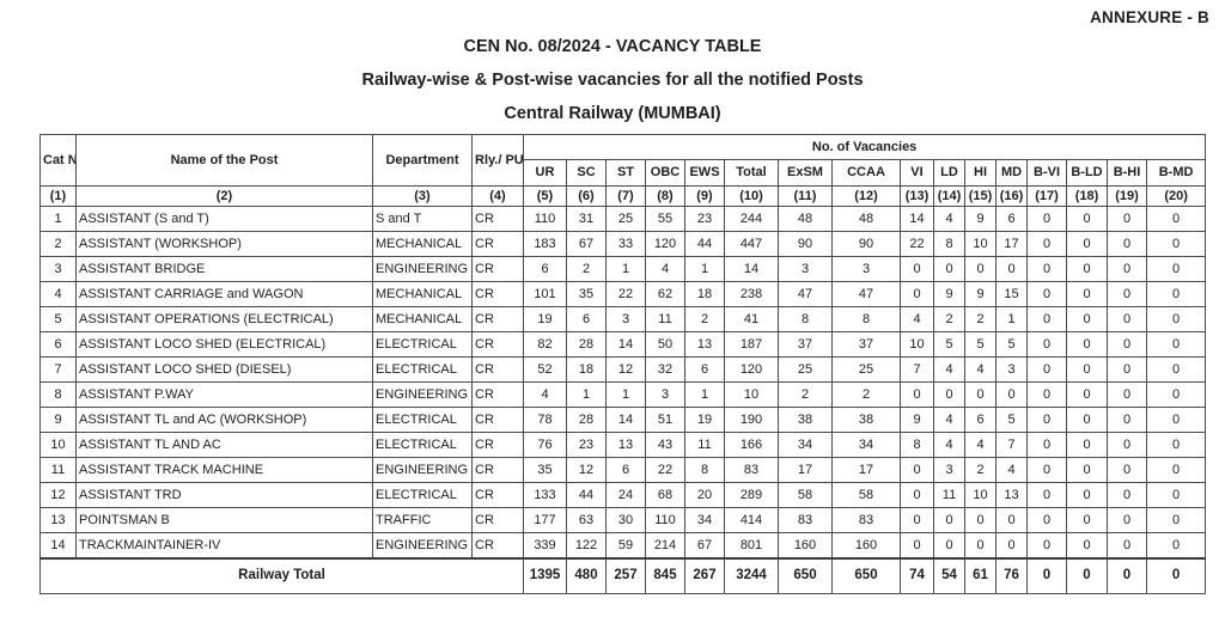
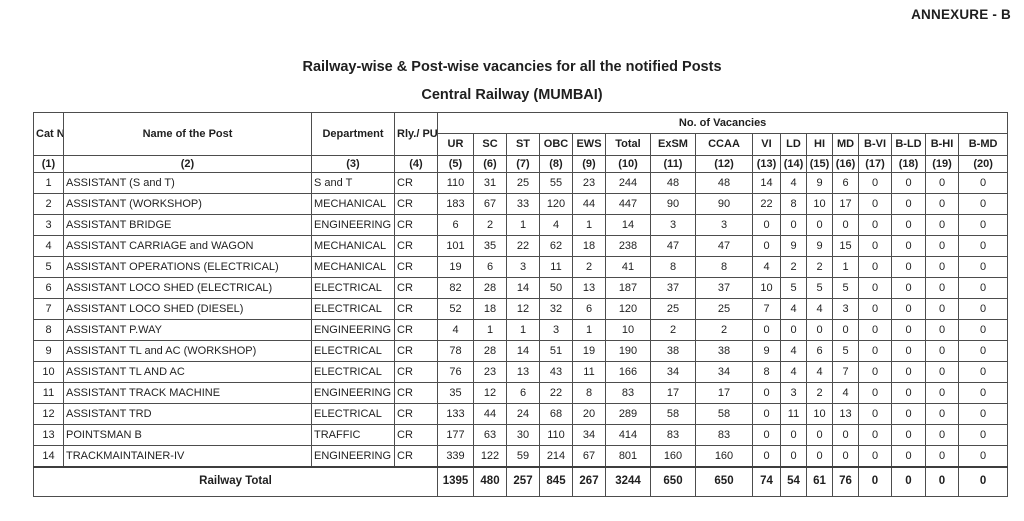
  ANNEXURE - B
- CEN No. 08/2024 - VACANCY TABLE
  Railway-wise & Post-wise vacancies for all the notified Posts
  Central Railway (MUMBAI)
  Cat N	Name of the Post	Department	Rly./ PU	No. of Vacancies
  UR	SC	ST	OBC	EWS	Total	ExSM	CCAA	VI	LD	HI	MD	B-VI	B-LD	B-HI	B-MD
  (1)	(2)	(3)	(4)	(5)	(6)	(7)	(8)	(9)	(10)	(11)	(12)	(13)	(14)	(15)	(16)	(17)	(18)	(19)	(20)
  1	ASSISTANT (S and T)	S and T	CR	110	31	25	55	23	244	48	48	14	4	9	6	0	0	0	0
  2	ASSISTANT (WORKSHOP)	MECHANICAL	CR	183	67	33	120	44	447	90	90	22	8	10	17	0	0	0	0
  3	ASSISTANT BRIDGE	ENGINEERING	CR	6	2	1	4	1	14	3	3	0	0	0	0	0	0	0	0
  4	ASSISTANT CARRIAGE and WAGON	MECHANICAL	CR	101	35	22	62	18	238	47	47	0	9	9	15	0	0	0	0
  5	ASSISTANT OPERATIONS (ELECTRICAL)	MECHANICAL	CR	19	6	3	11	2	41	8	8	4	2	2	1	0	0	0	0
  6	ASSISTANT LOCO SHED (ELECTRICAL)	ELECTRICAL	CR	82	28	14	50	13	187	37	37	10	5	5	5	0	0	0	0
  7	ASSISTANT LOCO SHED (DIESEL)	ELECTRICAL	CR	52	18	12	32	6	120	25	25	7	4	4	3	0	0	0	0
  8	ASSISTANT P.WAY	ENGINEERING	CR	4	1	1	3	1	10	2	2	0	0	0	0	0	0	0	0
  9	ASSISTANT TL and AC (WORKSHOP)	ELECTRICAL	CR	78	28	14	51	19	190	38	38	9	4	6	5	0	0	0	0
  10	ASSISTANT TL AND AC	ELECTRICAL	CR	76	23	13	43	11	166	34	34	8	4	4	7	0	0	0	0
  11	ASSISTANT TRACK MACHINE	ENGINEERING	CR	35	12	6	22	8	83	17	17	0	3	2	4	0	0	0	0
  12	ASSISTANT TRD	ELECTRICAL	CR	133	44	24	68	20	289	58	58	0	11	10	13	0	0	0	0
  13	POINTSMAN B	TRAFFIC	CR	177	63	30	110	34	414	83	83	0	0	0	0	0	0	0	0
  14	TRACKMAINTAINER-IV	ENGINEERING	CR	339	122	59	214	67	801	160	160	0	0	0	0	0	0	0	0
  Railway Total	1395	480	257	845	267	3244	650	650	74	54	61	76	0	0	0	0
